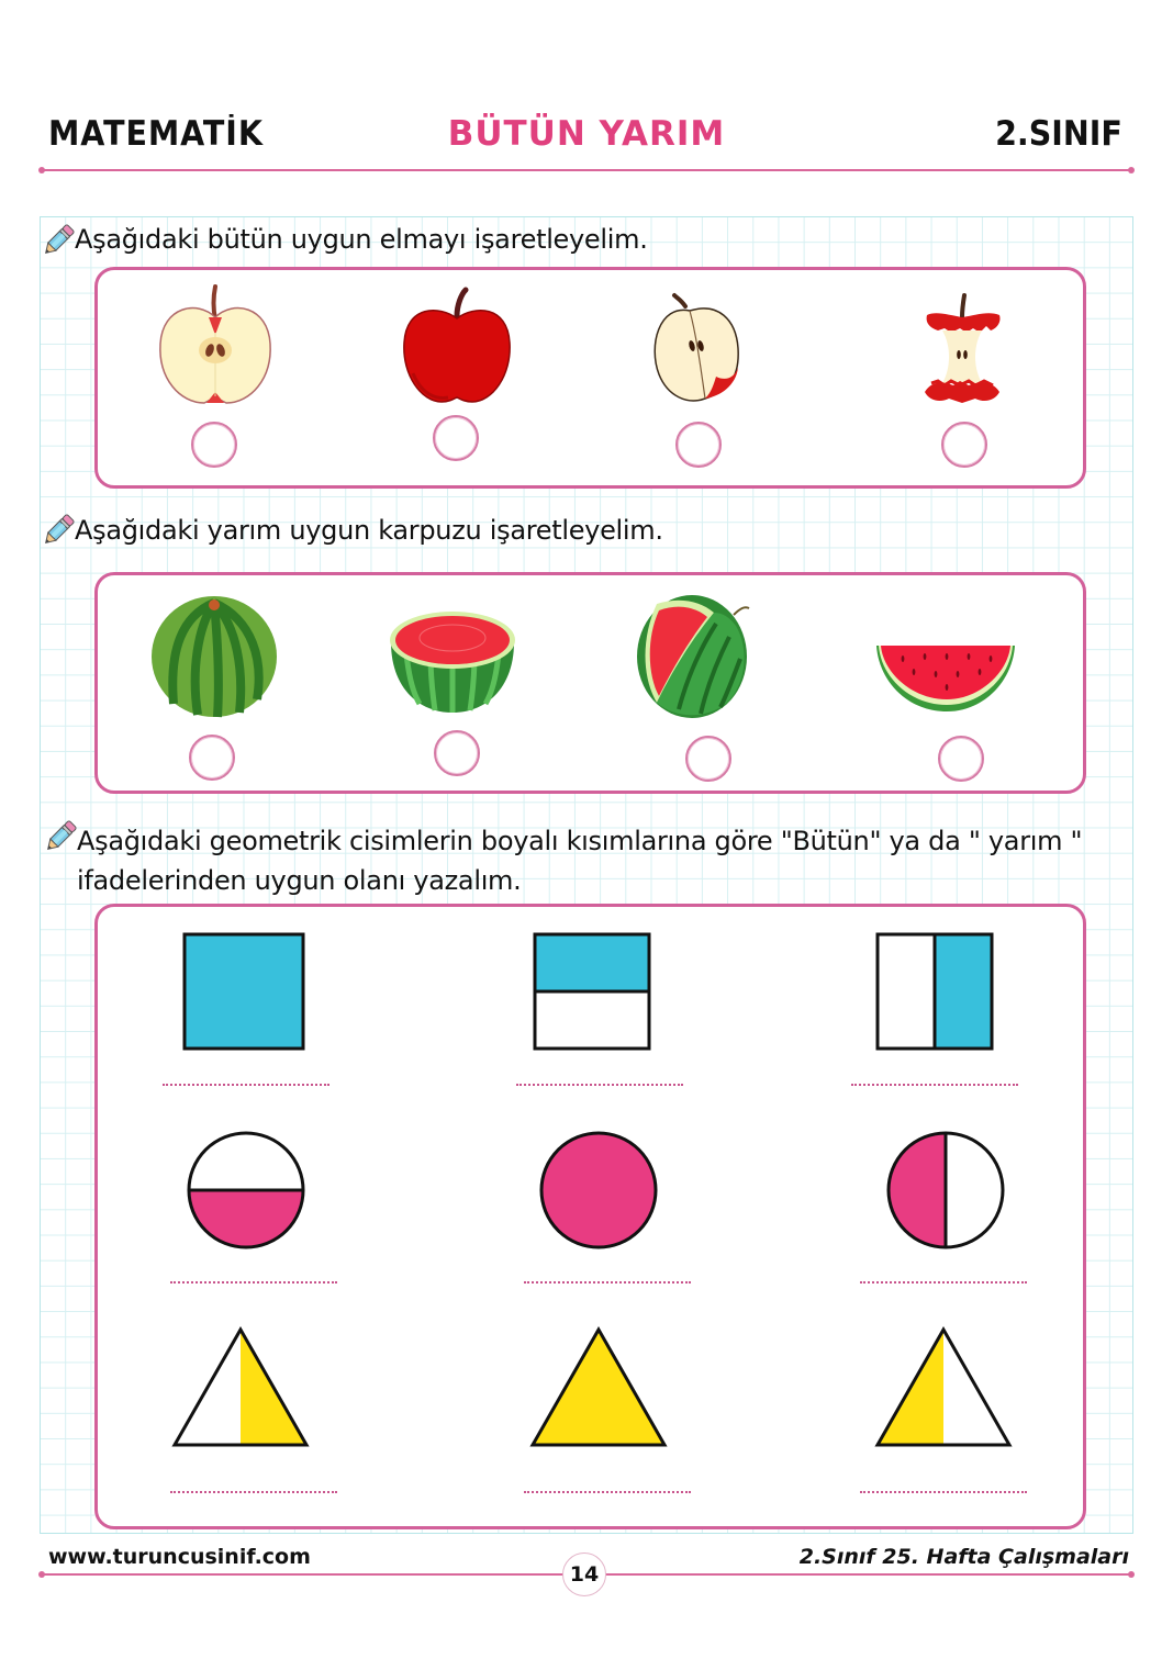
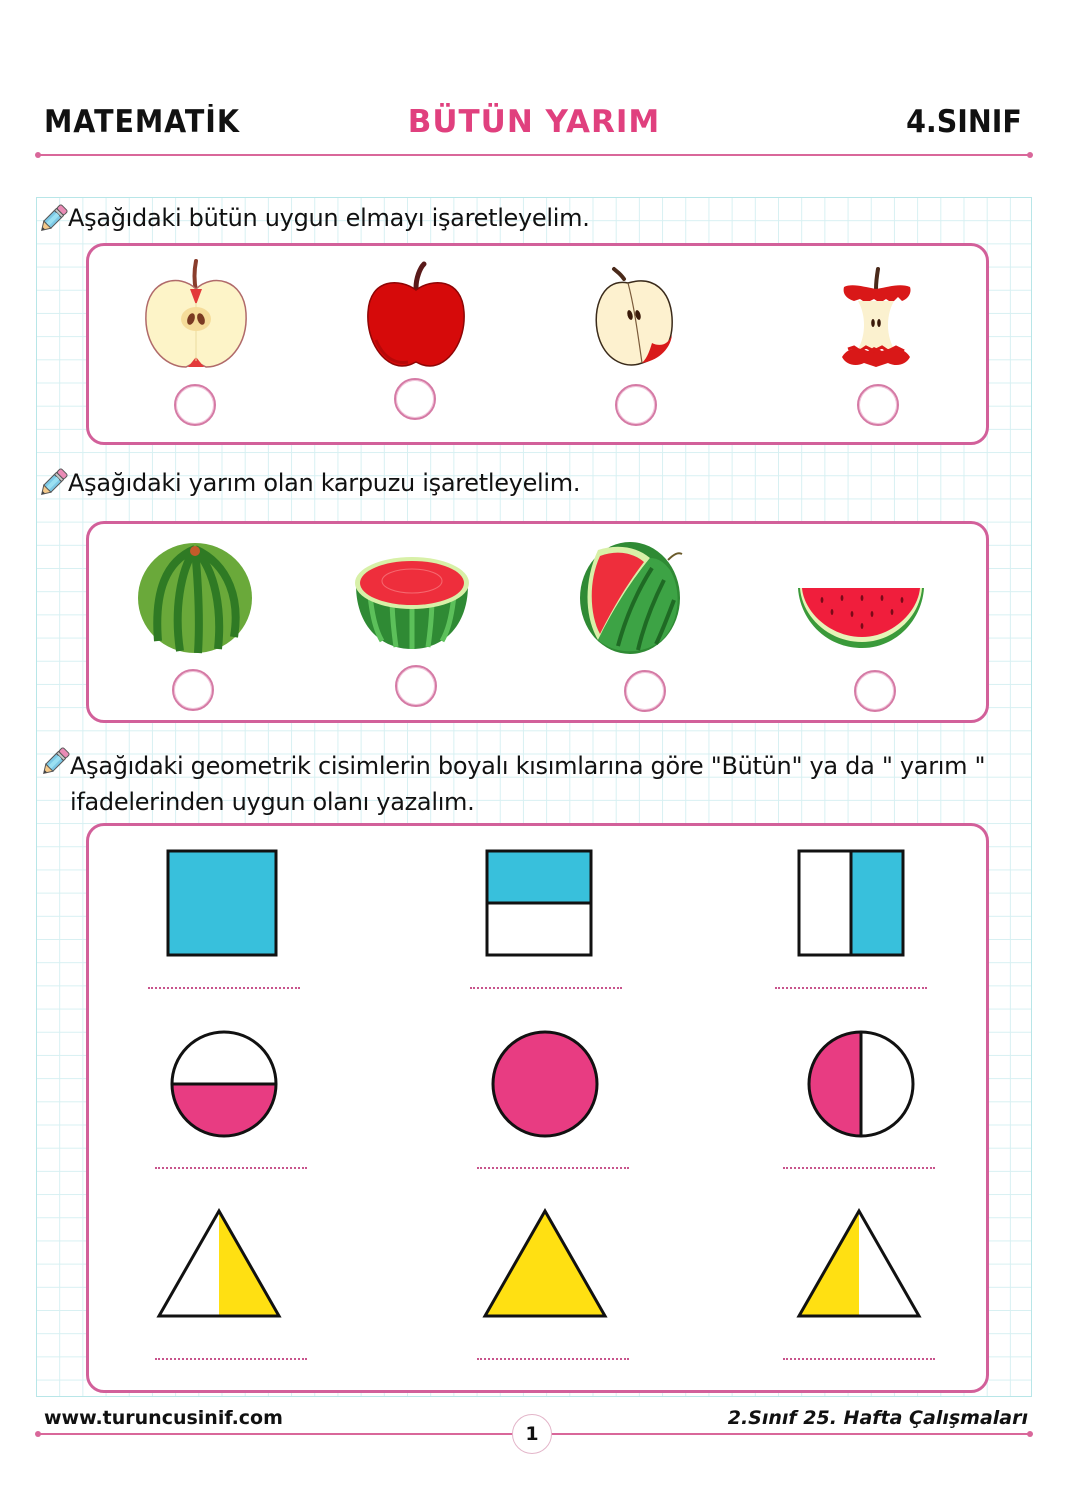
  MATEMATİK
  BÜTÜN YARIM
- 2.SINIF
+ 4.SINIF
  Aşağıdaki bütün uygun elmayı işaretleyelim.
- Aşağıdaki yarım uygun karpuzu işaretleyelim.
+ Aşağıdaki yarım olan karpuzu işaretleyelim.
  Aşağıdaki geometrik cisimlerin boyalı kısımlarına göre "Bütün" ya da " yarım "
  ifadelerinden uygun olanı yazalım.
  www.turuncusinif.com
  2.Sınıf 25. Hafta Çalışmaları
- 14
+ 1
